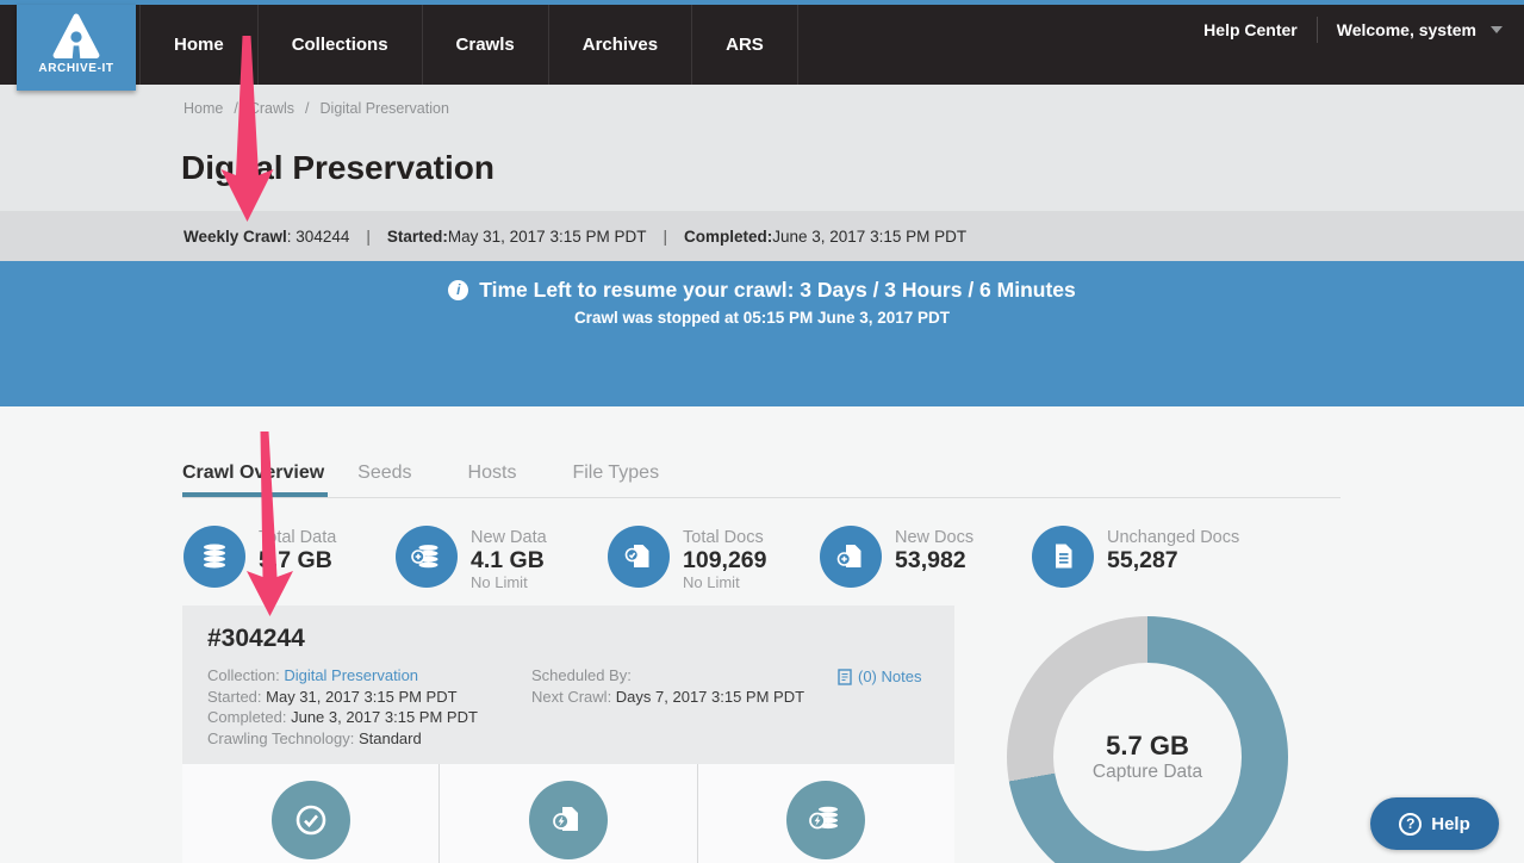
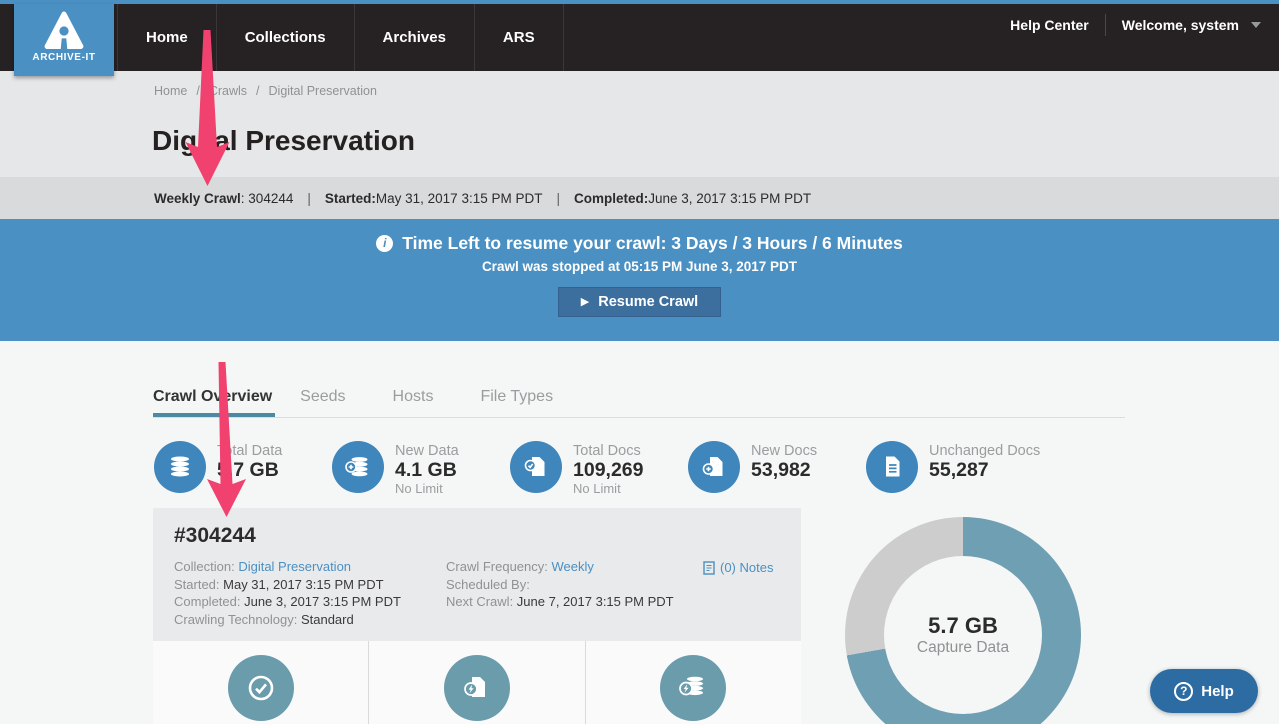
  Home
  Collections
- Crawls
  Archives
  ARS
  Help Center
  Welcome, system
  ARCHIVE-IT
  Home
  /
  rawls
  /
  Digital Preservation
  Digal Preservation
  Weekly Crawl
  : 304244
  |
  Started:
  May 31, 2017 3:15 PM PDT
  |
  Completed:
  June 3, 2017 3:15 PM PDT
  i
  Time Left to resume your crawl: 3 Days / 3 Hours / 6 Minutes
  Crawl was stopped at 05:15 PM June 3, 2017 PDT
+ ▶
+ Resume Crawl
  Crawl Ovrview
  Seeds
  Hosts
  File Types
  tal Data
  New Data
  4.1 GB
  No Limit
  Total Docs
  109,269
  No Limit
  New Docs
  53,982
  Unchanged Docs
  55,287
  #304244
  Collection: Digital Preservation
  Started: May 31, 2017 3:15 PM PDT
  Completed: June 3, 2017 3:15 PM PDT
  Crawling Technology: Standard
+ Crawl Frequency: Weekly
  Scheduled By:
- Next Crawl: Days 7, 2017 3:15 PM PDT
+ Next Crawl: June 7, 2017 3:15 PM PDT
  (0) Notes
  5.7 GB
  Capture Data
  ?
  Help
